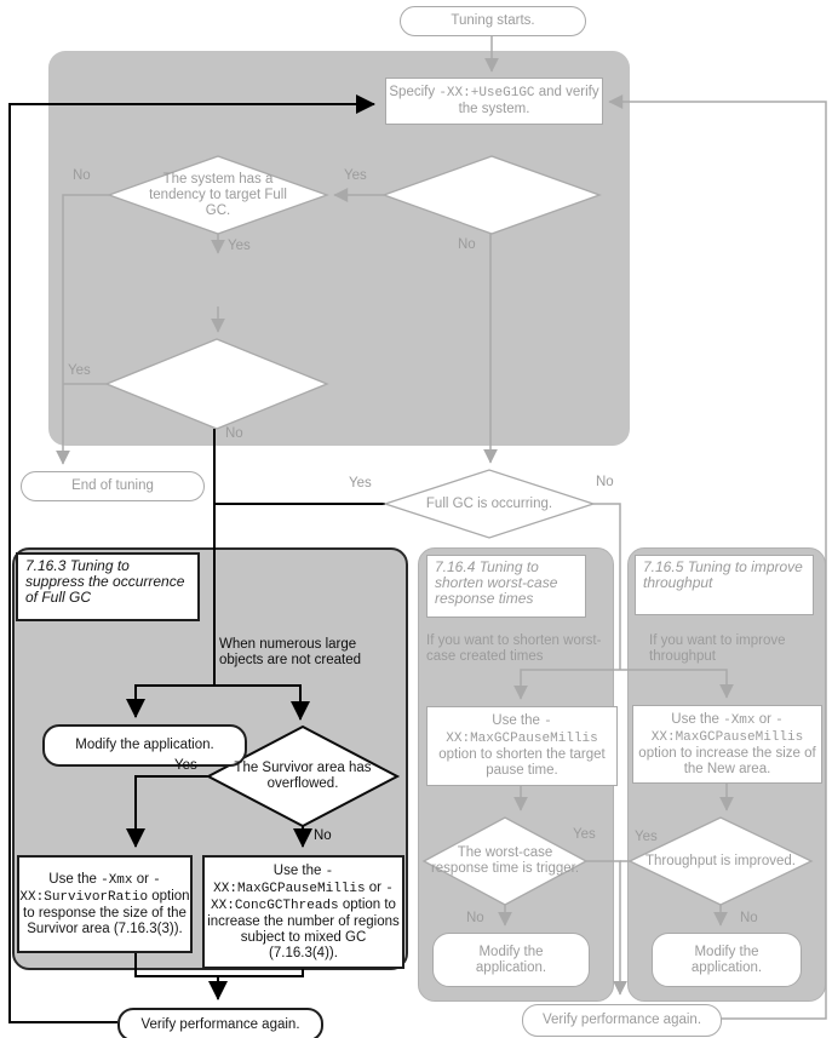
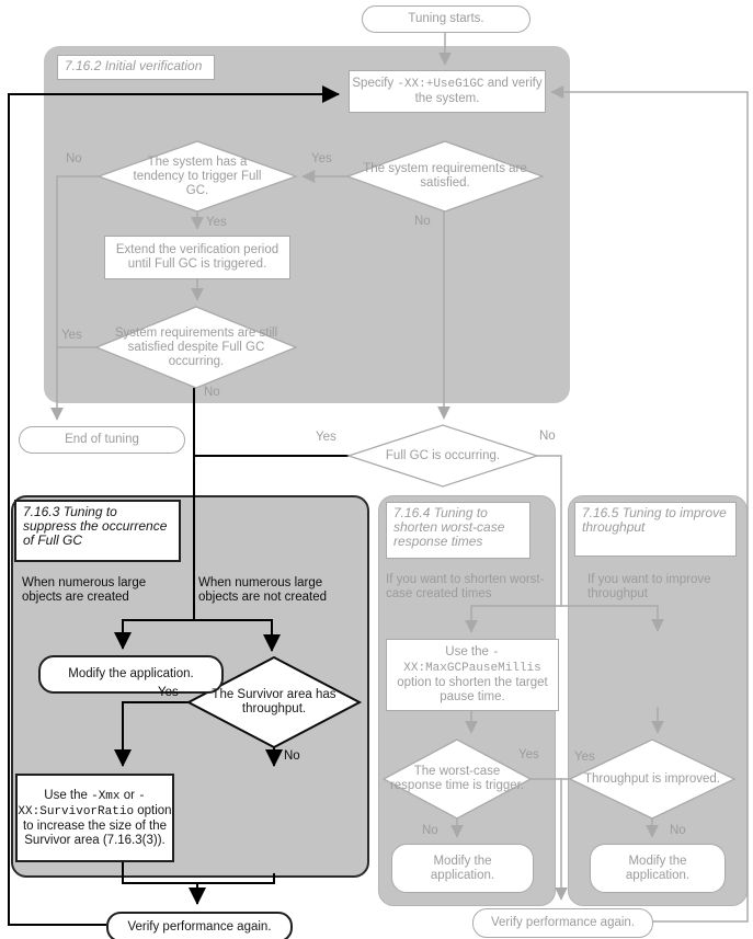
  Tuning starts.
+ 7.16.2 Initial verification
  Specify -XX:+UseG1GC and verify the system.
- The system has a tendency to target Full GC.
+ The system has a tendency to trigger Full GC.
+ The system requirements are satisfied.
+ Extend the verification period until Full GC is triggered.
+ System requirements are still satisfied despite Full GC occurring.
  End of tuning
  Full GC is occurring.
  7.16.3 Tuning to suppress the occurrence of Full GC
+ When numerous large objects are created
  When numerous large objects are not created
  Modify the application.
- The Survivor area has overflowed.
+ The Survivor area has throughput.
- Use the -Xmx or -XX:SurvivorRatio option to response the size of the Survivor area (7.16.3(3)).
+ Use the -Xmx or -XX:SurvivorRatio option to increase the size of the Survivor area (7.16.3(3)).
- Use the -XX:MaxGCPauseMillis or -XX:ConcGCThreads option to increase the number of regions subject to mixed GC (7.16.3(4)).
  Verify performance again.
  7.16.4 Tuning to shorten worst-case response times
  If you want to shorten worst-case created times
  Use the -XX:MaxGCPauseMillis option to shorten the target pause time.
  The worst-case response time is trigger.
  Modify the application.
  7.16.5 Tuning to improve throughput
  If you want to improve throughput
- Use the -Xmx or -XX:MaxGCPauseMillis option to increase the size of the New area.
  Throughput is improved.
  Modify the application.
  Verify performance again.
  No
  Yes
  Yes
  No
  Yes
  No
  Yes
  No
  Yes
  No
  Yes
  No
  Yes
  No
